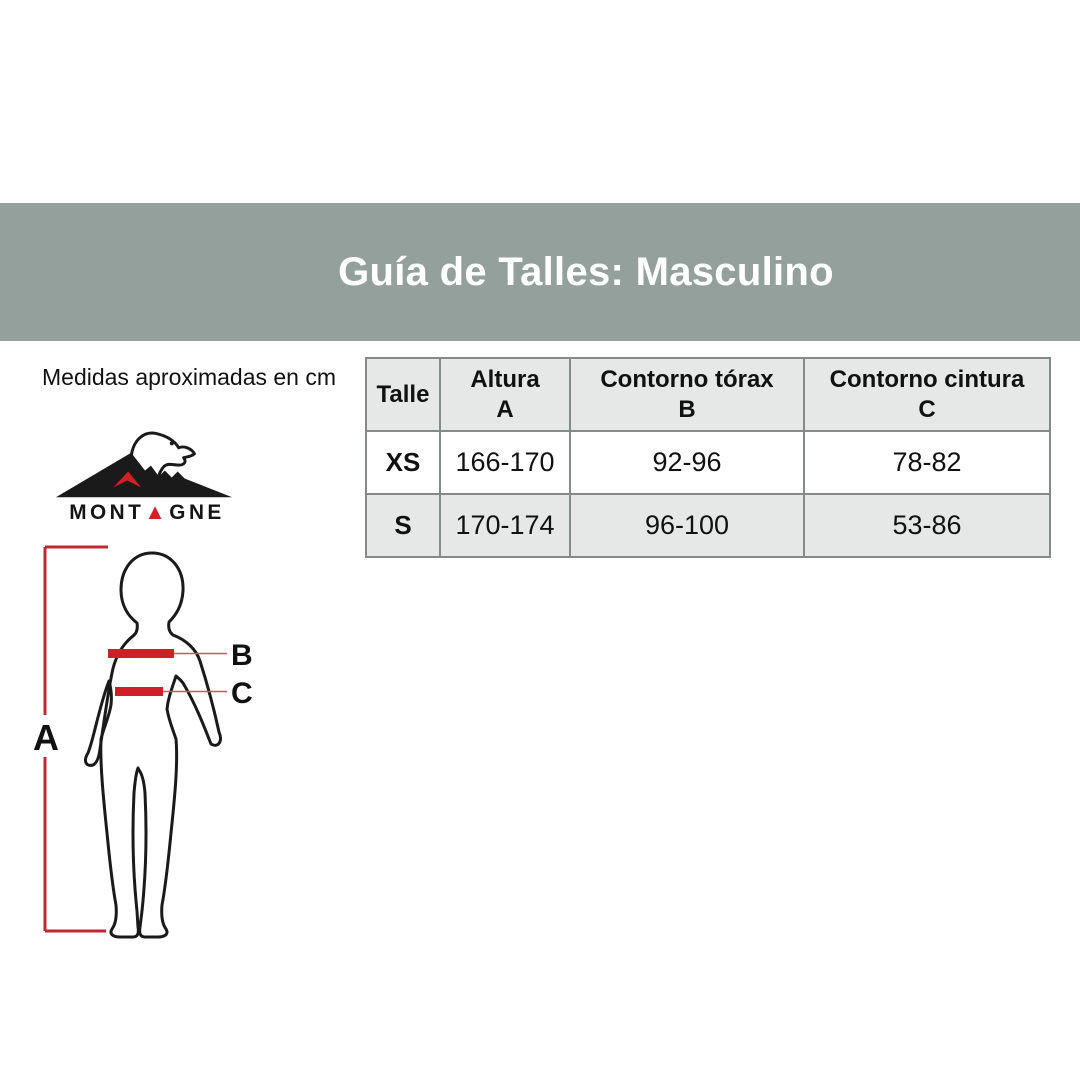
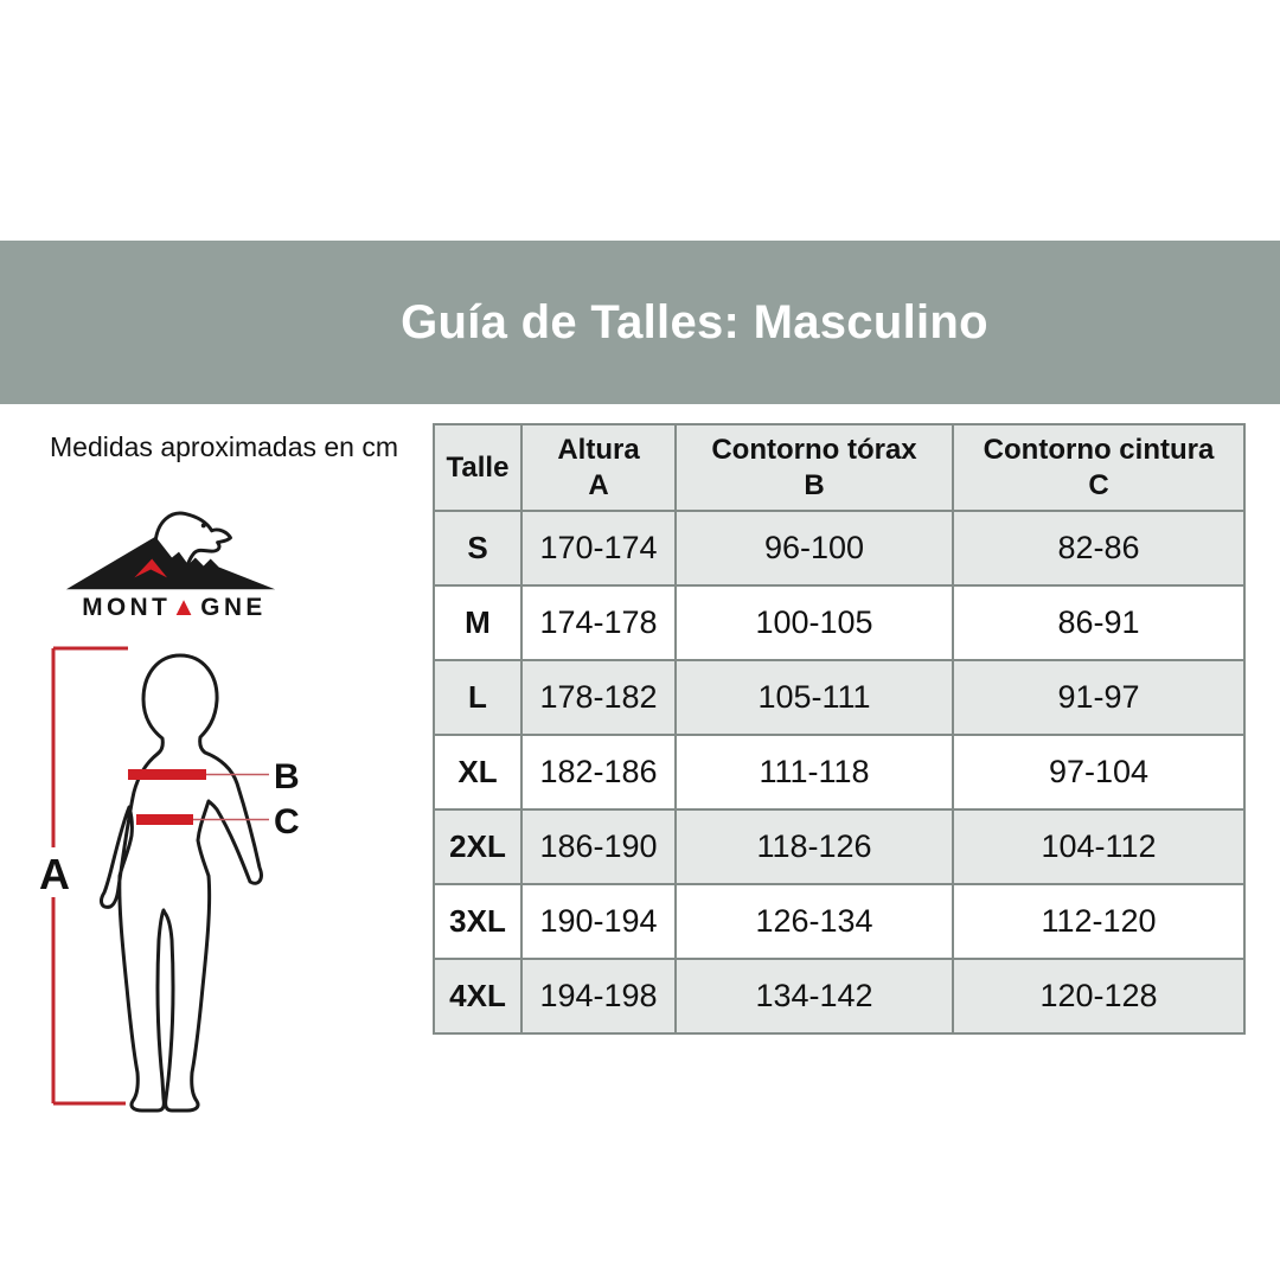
  Guía de Talles: Masculino
  Medidas aproximadas en cm
  MONT▲GNE
  A
  B
  C
  Talle	Altura A	Contorno tórax B	Contorno cintura C
- XS	166-170	92-96	78-82
- S	170-174	96-100	53-86
+ S	170-174	96-100	82-86
+ M	174-178	100-105	86-91
+ L	178-182	105-111	91-97
+ XL	182-186	111-118	97-104
+ 2XL	186-190	118-126	104-112
+ 3XL	190-194	126-134	112-120
+ 4XL	194-198	134-142	120-128
